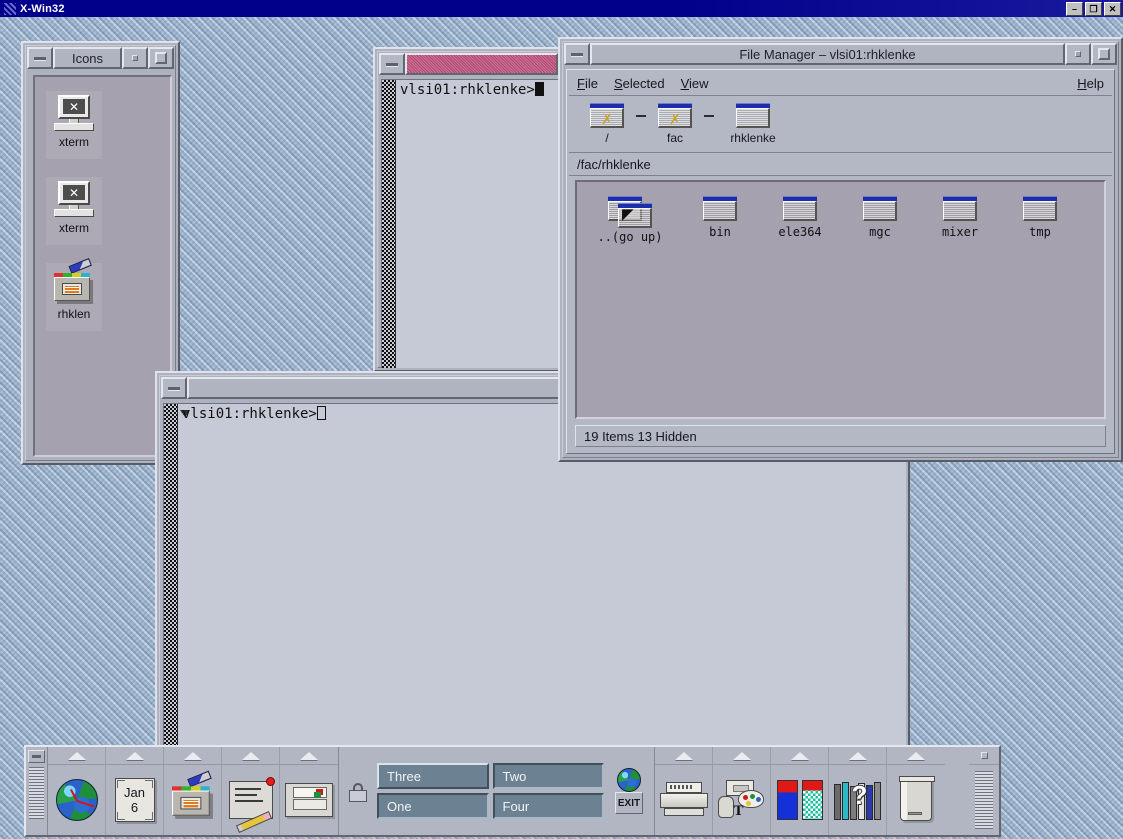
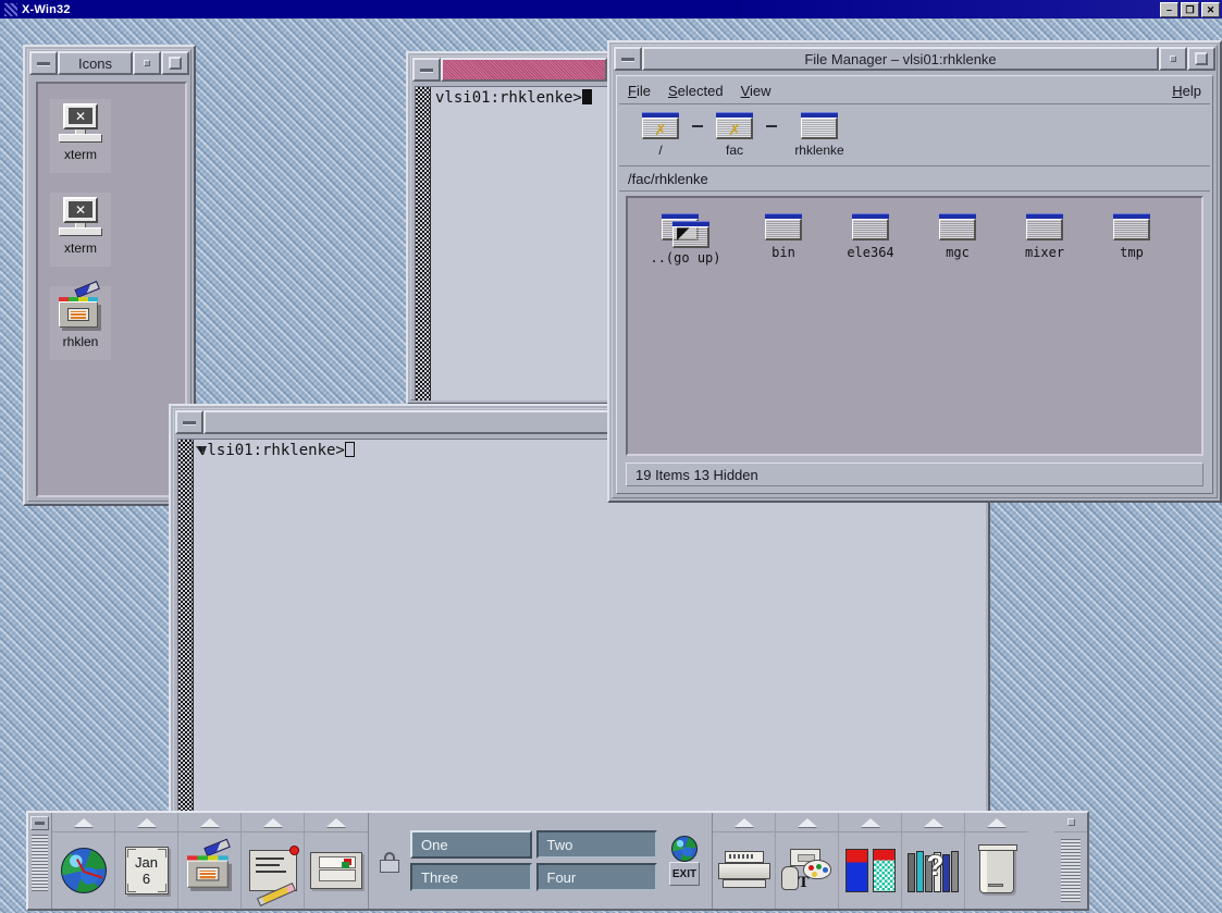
  X-Win32
  –
  ❐
  ✕
  Icons
  ✕
  xterm
  ✕
  xterm
  rhklen
  vlsi01:rhklenke>
  vlsi01:rhklenke>
  File Manager – vlsi01:rhklenke
  File
  Selected
  View
  Help
  ✗
  /
  ✗
  fac
  rhklenke
  /fac/rhklenke
  ◤
  ..(go up)
  bin
  ele364
  mgc
  mixer
  tmp
  19 Items 13 Hidden
  Jan
  6
- Three
+ One
  Two
- One
+ Three
  Four
  EXIT
  T
  ?
